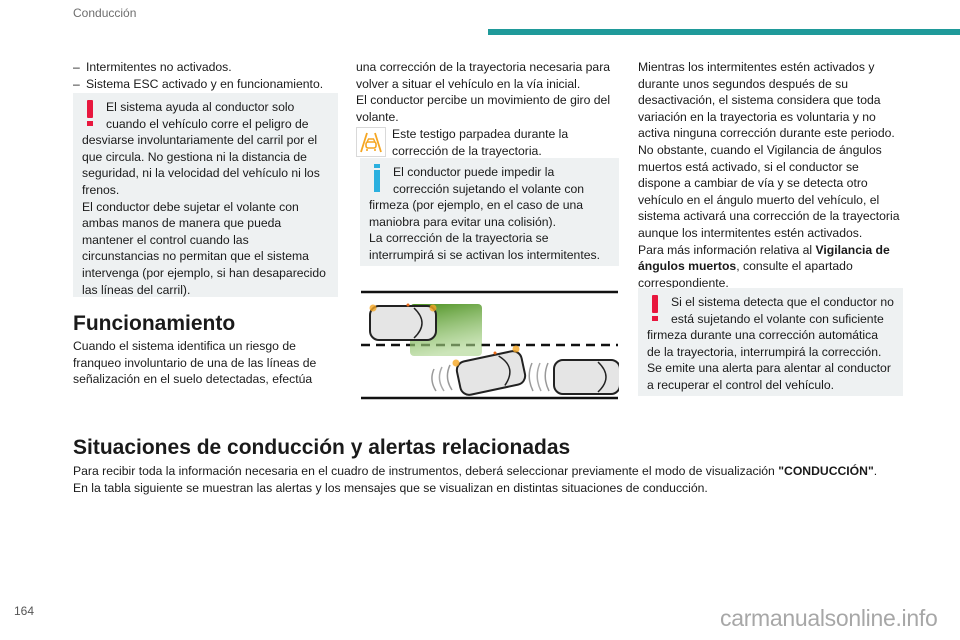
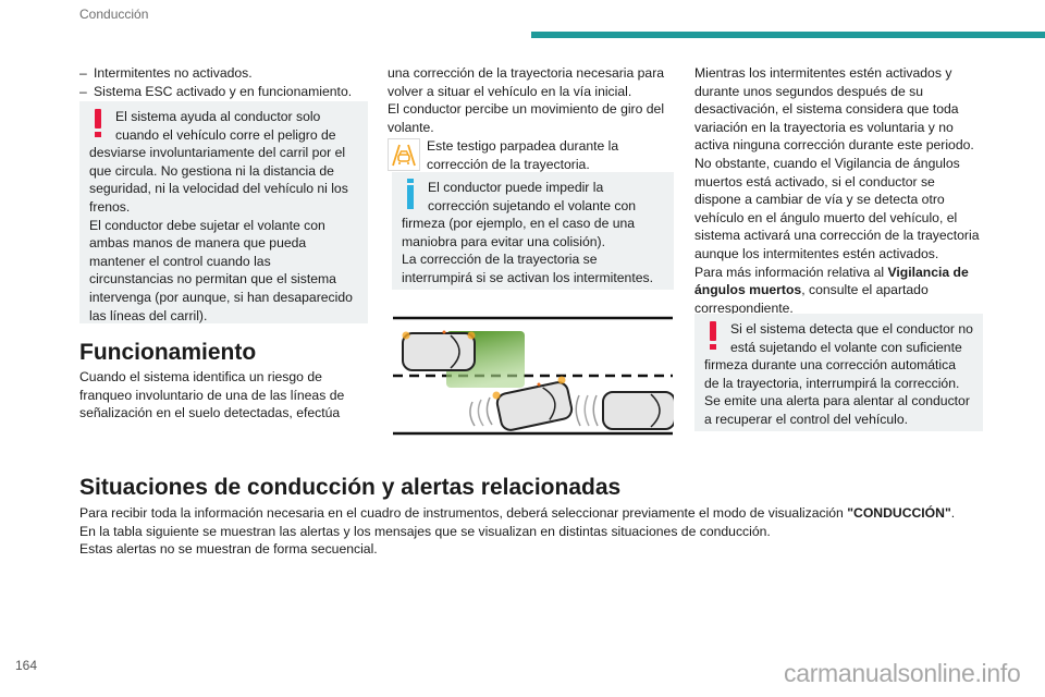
  Conducción
  –
  Intermitentes no activados.
  –
  Sistema ESC activado y en funcionamiento.
  El sistema ayuda al conductor solo cuando el vehículo corre el peligro de desviarse involuntariamente del carril por el que circula. No gestiona ni la distancia de seguridad, ni la velocidad del vehículo ni los frenos.
- El conductor debe sujetar el volante con ambas manos de manera que pueda mantener el control cuando las circunstancias no permitan que el sistema intervenga (por ejemplo, si han desaparecido las líneas del carril).
+ El conductor debe sujetar el volante con ambas manos de manera que pueda mantener el control cuando las circunstancias no permitan que el sistema intervenga (por aunque, si han desaparecido las líneas del carril).
  Funcionamiento
  Cuando el sistema identifica un riesgo de franqueo involuntario de una de las líneas de señalización en el suelo detectadas, efectúa
  una corrección de la trayectoria necesaria para volver a situar el vehículo en la vía inicial.
  El conductor percibe un movimiento de giro del volante.
  Este testigo parpadea durante la corrección de la trayectoria.
  El conductor puede impedir la corrección sujetando el volante con firmeza (por ejemplo, en el caso de una maniobra para evitar una colisión).
  La corrección de la trayectoria se interrumpirá si se activan los intermitentes.
  Mientras los intermitentes estén activados y durante unos segundos después de su desactivación, el sistema considera que toda variación en la trayectoria es voluntaria y no activa ninguna corrección durante este periodo.
  No obstante, cuando el Vigilancia de ángulos muertos está activado, si el conductor se dispone a cambiar de vía y se detecta otro vehículo en el ángulo muerto del vehículo, el sistema activará una corrección de la trayectoria aunque los intermitentes estén activados.
  Para más información relativa al Vigilancia de ángulos muertos, consulte el apartado correspondiente.
  Si el sistema detecta que el conductor no está sujetando el volante con suficiente firmeza durante una corrección automática de la trayectoria, interrumpirá la corrección. Se emite una alerta para alentar al conductor a recuperar el control del vehículo.
  Situaciones de conducción y alertas relacionadas
  Para recibir toda la información necesaria en el cuadro de instrumentos, deberá seleccionar previamente el modo de visualización "CONDUCCIÓN".
  En la tabla siguiente se muestran las alertas y los mensajes que se visualizan en distintas situaciones de conducción.
+ Estas alertas no se muestran de forma secuencial.
  164
  carmanualsonline.info
